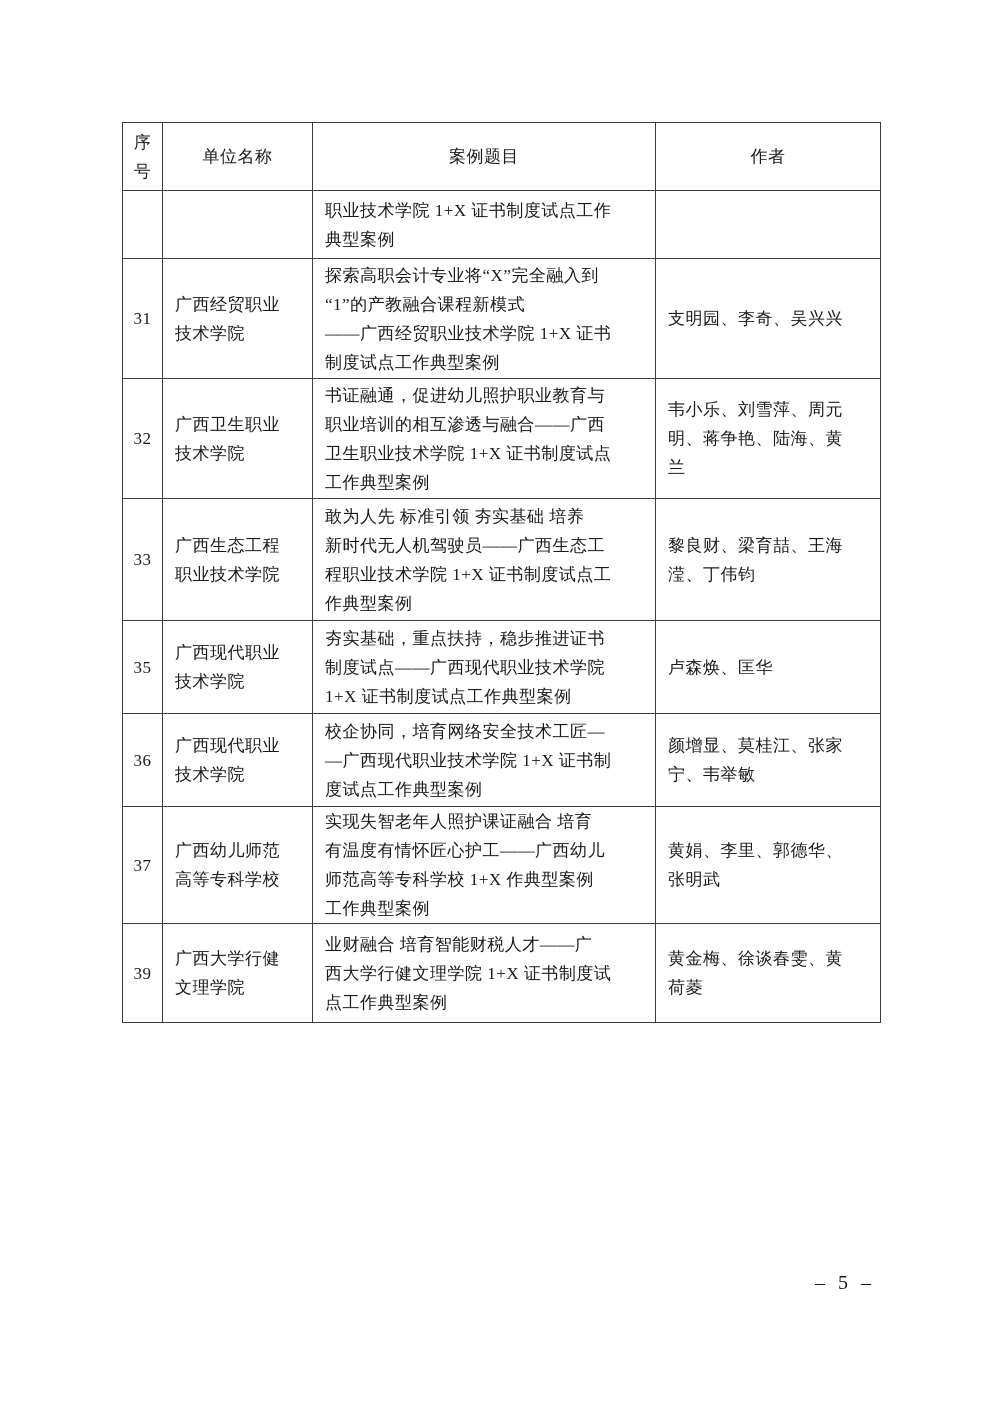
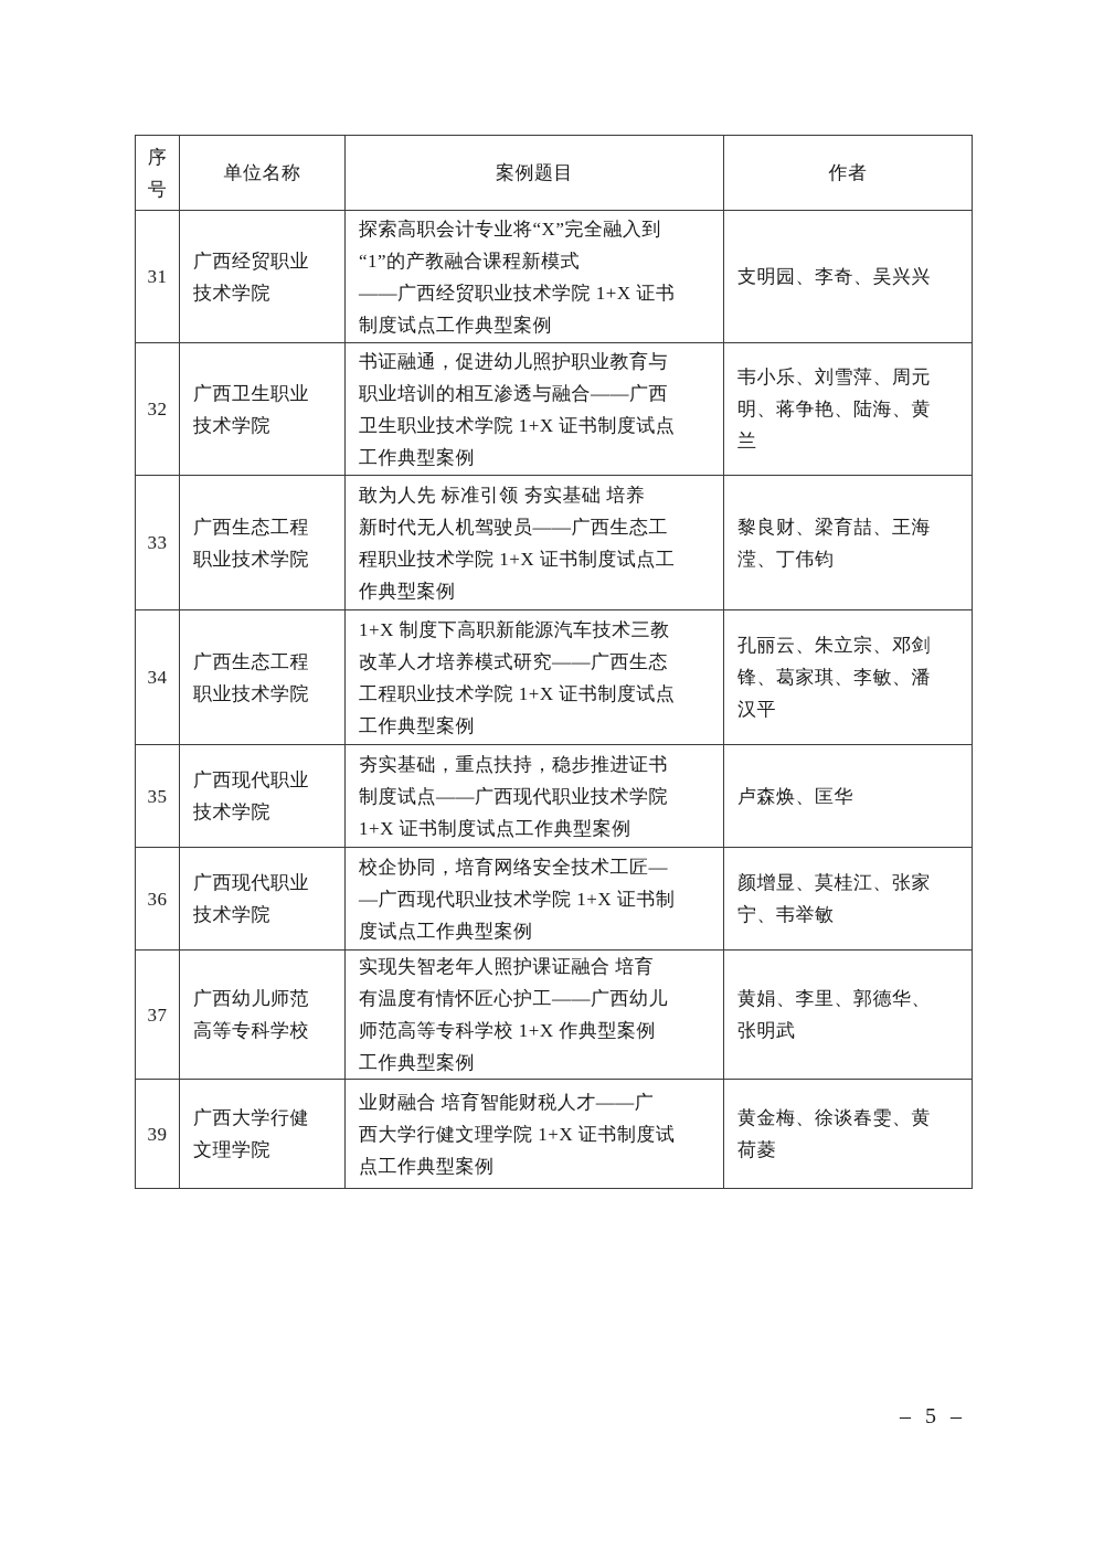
  序 号	单位名称	案例题目	作者
- 		职业技术学院 1+X 证书制度试点工作 典型案例
  31	广西经贸职业 技术学院	探索高职会计专业将“X”完全融入到 “1”的产教融合课程新模式 ——广西经贸职业技术学院 1+X 证书 制度试点工作典型案例	支明园、李奇、吴兴兴
  32	广西卫生职业 技术学院	书证融通，促进幼儿照护职业教育与 职业培训的相互渗透与融合——广西 卫生职业技术学院 1+X 证书制度试点 工作典型案例	韦小乐、刘雪萍、周元 明、蒋争艳、陆海、黄 兰
  33	广西生态工程 职业技术学院	敢为人先 标准引领 夯实基础 培养 新时代无人机驾驶员——广西生态工 程职业技术学院 1+X 证书制度试点工 作典型案例	黎良财、梁育喆、王海 滢、丁伟钧
+ 34	广西生态工程 职业技术学院	1+X 制度下高职新能源汽车技术三教 改革人才培养模式研究——广西生态 工程职业技术学院 1+X 证书制度试点 工作典型案例	孔丽云、朱立宗、邓剑 锋、葛家琪、李敏、潘 汉平
  35	广西现代职业 技术学院	夯实基础，重点扶持，稳步推进证书 制度试点——广西现代职业技术学院 1+X 证书制度试点工作典型案例	卢森焕、匡华
  36	广西现代职业 技术学院	校企协同，培育网络安全技术工匠— —广西现代职业技术学院 1+X 证书制 度试点工作典型案例	颜增显、莫桂江、张家 宁、韦举敏
  37	广西幼儿师范 高等专科学校	实现失智老年人照护课证融合 培育 有温度有情怀匠心护工——广西幼儿 师范高等专科学校 1+X 作典型案例 工作典型案例	黄娟、李里、郭德华、 张明武
  39	广西大学行健 文理学院	业财融合 培育智能财税人才——广 西大学行健文理学院 1+X 证书制度试 点工作典型案例	黄金梅、徐谈春雯、黄 荷菱
  – 5 –
